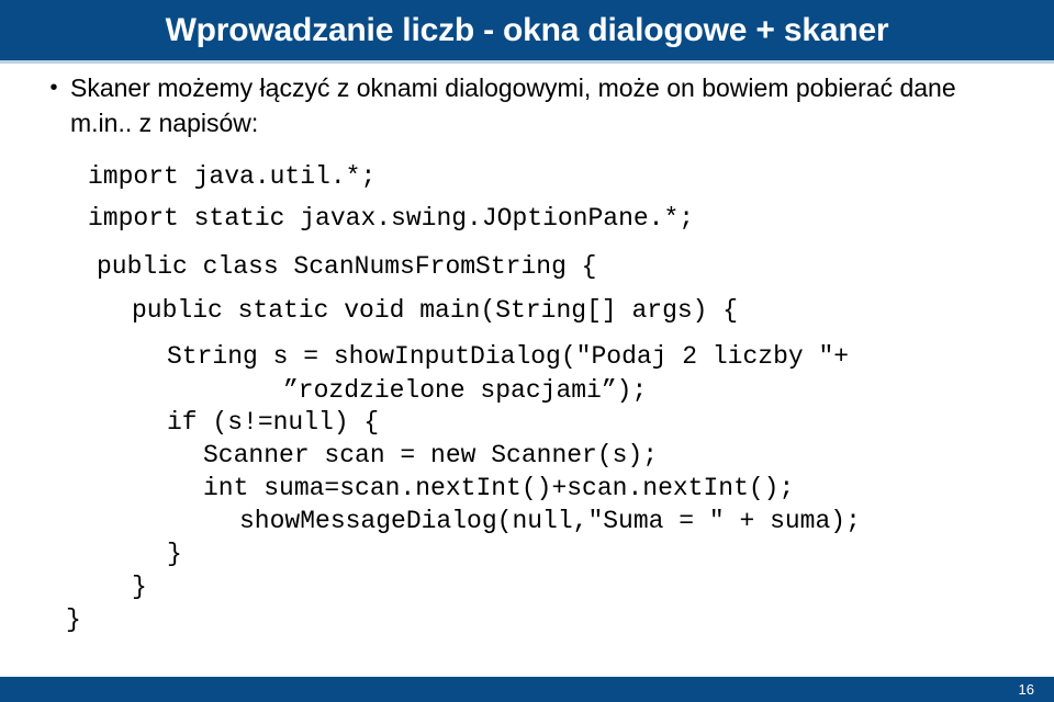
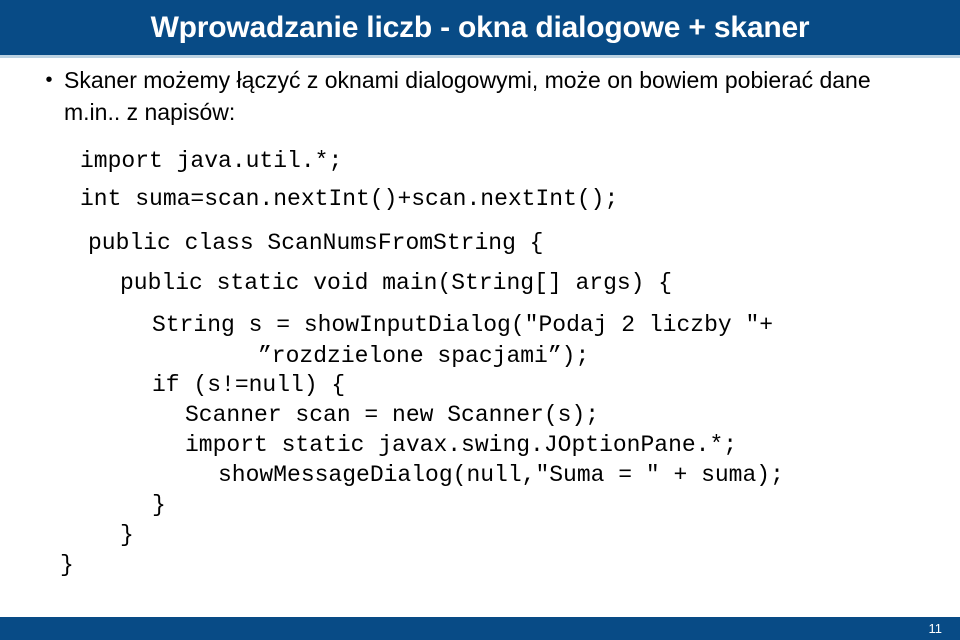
  Wprowadzanie liczb - okna dialogowe + skaner
  •
  Skaner możemy łączyć z oknami dialogowymi, może on bowiem pobierać dane m.in.. z napisów:
  import java.util.*;
- import static javax.swing.JOptionPane.*;
+ int suma=scan.nextInt()+scan.nextInt();
  public class ScanNumsFromString {
  public static void main(String[] args) {
  String s = showInputDialog("Podaj 2 liczby "+
  ”rozdzielone spacjami”);
  if (s!=null) {
  Scanner scan = new Scanner(s);
- int suma=scan.nextInt()+scan.nextInt();
+ import static javax.swing.JOptionPane.*;
  showMessageDialog(null,"Suma = " + suma);
  }
  }
  }
- 16
+ 11
